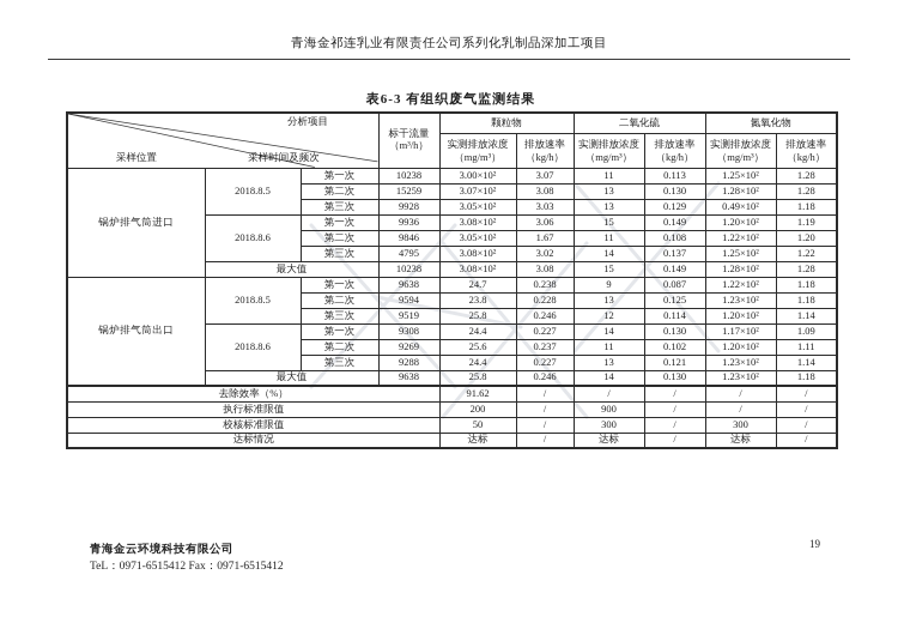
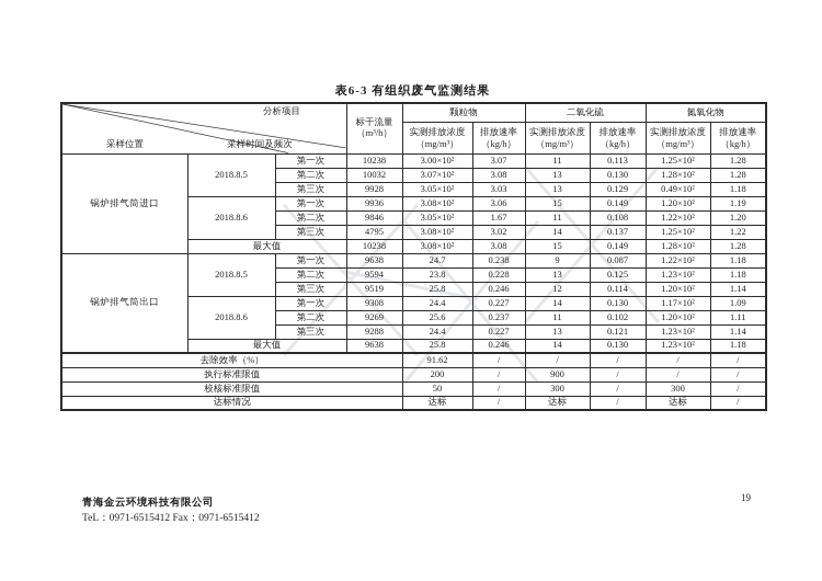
- 青海金祁连乳业有限责任公司系列化乳制品深加工项目
  表6-3 有组织废气监测结果
  分析项目 采样时间及频次 采样位置	标干流量 （m³/h）	颗粒物	二氧化硫	氮氧化物
  实测排放浓度（mg/m³）	排放速率（kg/h）	实测排放浓度（mg/m³）	排放速率（kg/h）	实测排放浓度（mg/m³）	排放速率（kg/h）
  锅炉排气筒进口	2018.8.5	第一次	10238	3.00×10²	3.07	11	0.113	1.25×10²	1.28
- 第二次	15259	3.07×10²	3.08	13	0.130	1.28×10²	1.28
+ 第二次	10032	3.07×10²	3.08	13	0.130	1.28×10²	1.28
  第三次	9928	3.05×10²	3.03	13	0.129	0.49×10²	1.18
  2018.8.6	第一次	9936	3.08×10²	3.06	15	0.149	1.20×10²	1.19
  第二次	9846	3.05×10²	1.67	11	0.108	1.22×10²	1.20
  第三次	4795	3.08×10²	3.02	14	0.137	1.25×10²	1.22
  最大值	10238	3.08×10²	3.08	15	0.149	1.28×10²	1.28
  锅炉排气筒出口	2018.8.5	第一次	9638	24.7	0.238	9	0.087	1.22×10²	1.18
  第二次	9594	23.8	0.228	13	0.125	1.23×10²	1.18
  第三次	9519	25.8	0.246	12	0.114	1.20×10²	1.14
  2018.8.6	第一次	9308	24.4	0.227	14	0.130	1.17×10²	1.09
  第二次	9269	25.6	0.237	11	0.102	1.20×10²	1.11
  第三次	9288	24.4	0.227	13	0.121	1.23×10²	1.14
  最大值	9638	25.8	0.246	14	0.130	1.23×10²	1.18
  去除效率（%）	91.62	/	/	/	/	/
  执行标准限值	200	/	900	/	/	/
  校核标准限值	50	/	300	/	300	/
  达标情况	达标	/	达标	/	达标	/
  青海金云环境科技有限公司
  TeL：0971-6515412 Fax：0971-6515412
  19
